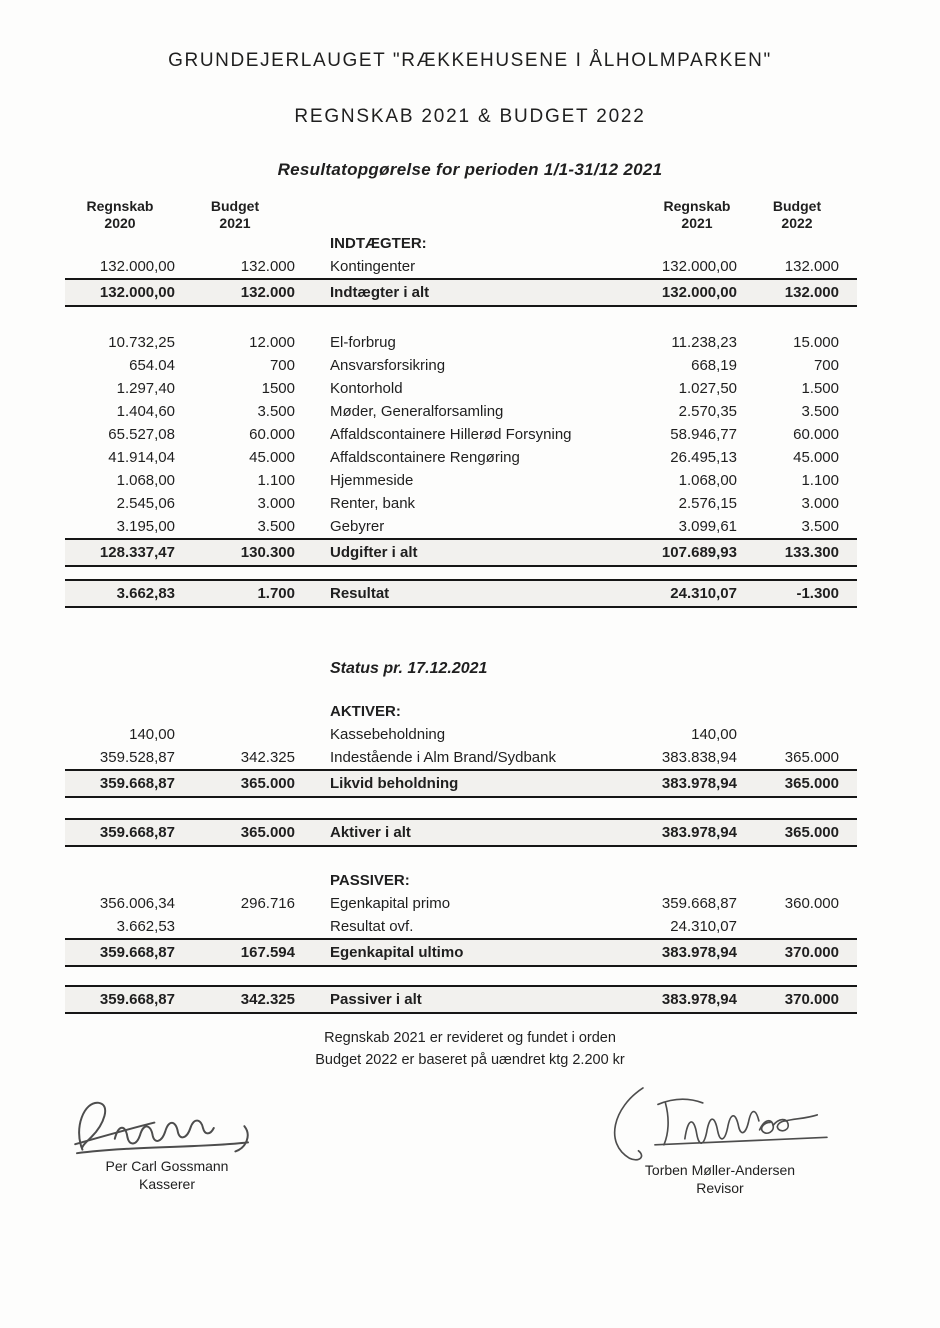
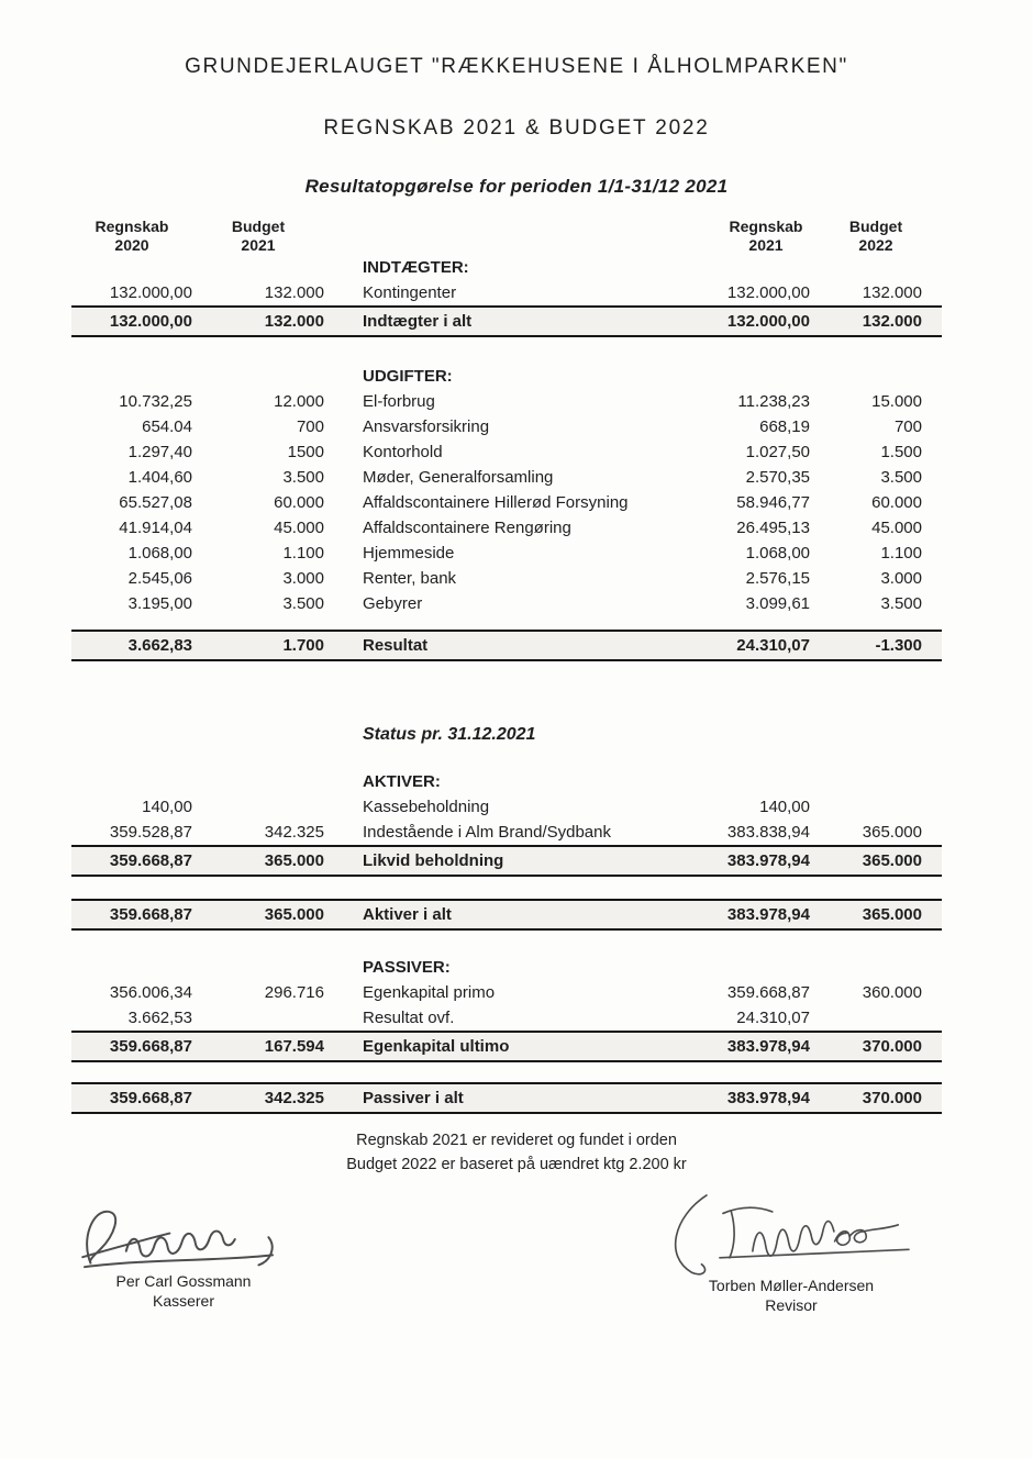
  GRUNDEJERLAUGET "RÆKKEHUSENE I ÅLHOLMPARKEN"
  REGNSKAB 2021 & BUDGET 2022
  Resultatopgørelse for perioden 1/1-31/12 2021
  Regnskab
  2020
  Budget
  2021
  Regnskab
  2021
  Budget
  2022
  INDTÆGTER:
  132.000,00
  132.000
  Kontingenter
  132.000,00
  132.000
  132.000,00
  132.000
  Indtægter i alt
  132.000,00
  132.000
+ UDGIFTER:
  10.732,25
  12.000
  El-forbrug
  11.238,23
  15.000
  654.04
  700
  Ansvarsforsikring
  668,19
  700
  1.297,40
  1500
  Kontorhold
  1.027,50
  1.500
  1.404,60
  3.500
  Møder, Generalforsamling
  2.570,35
  3.500
  65.527,08
  60.000
  Affaldscontainere Hillerød Forsyning
  58.946,77
  60.000
  41.914,04
  45.000
  Affaldscontainere Rengøring
  26.495,13
  45.000
  1.068,00
  1.100
  Hjemmeside
  1.068,00
  1.100
  2.545,06
  3.000
  Renter, bank
  2.576,15
  3.000
  3.195,00
  3.500
  Gebyrer
  3.099,61
  3.500
- 128.337,47
- 130.300
- Udgifter i alt
- 107.689,93
- 133.300
  3.662,83
  1.700
  Resultat
  24.310,07
  -1.300
- Status pr. 17.12.2021
+ Status pr. 31.12.2021
  AKTIVER:
  140,00
  Kassebeholdning
  140,00
  359.528,87
  342.325
  Indestående i Alm Brand/Sydbank
  383.838,94
  365.000
  359.668,87
  365.000
  Likvid beholdning
  383.978,94
  365.000
  359.668,87
  365.000
  Aktiver i alt
  383.978,94
  365.000
  PASSIVER:
  356.006,34
  296.716
  Egenkapital primo
  359.668,87
  360.000
  3.662,53
  Resultat ovf.
  24.310,07
  359.668,87
  167.594
  Egenkapital ultimo
  383.978,94
  370.000
  359.668,87
  342.325
  Passiver i alt
  383.978,94
  370.000
  Regnskab 2021 er revideret og fundet i orden
  Budget 2022 er baseret på uændret ktg 2.200 kr
  Per Carl Gossmann
  Kasserer
  Torben Møller-Andersen
  Revisor
